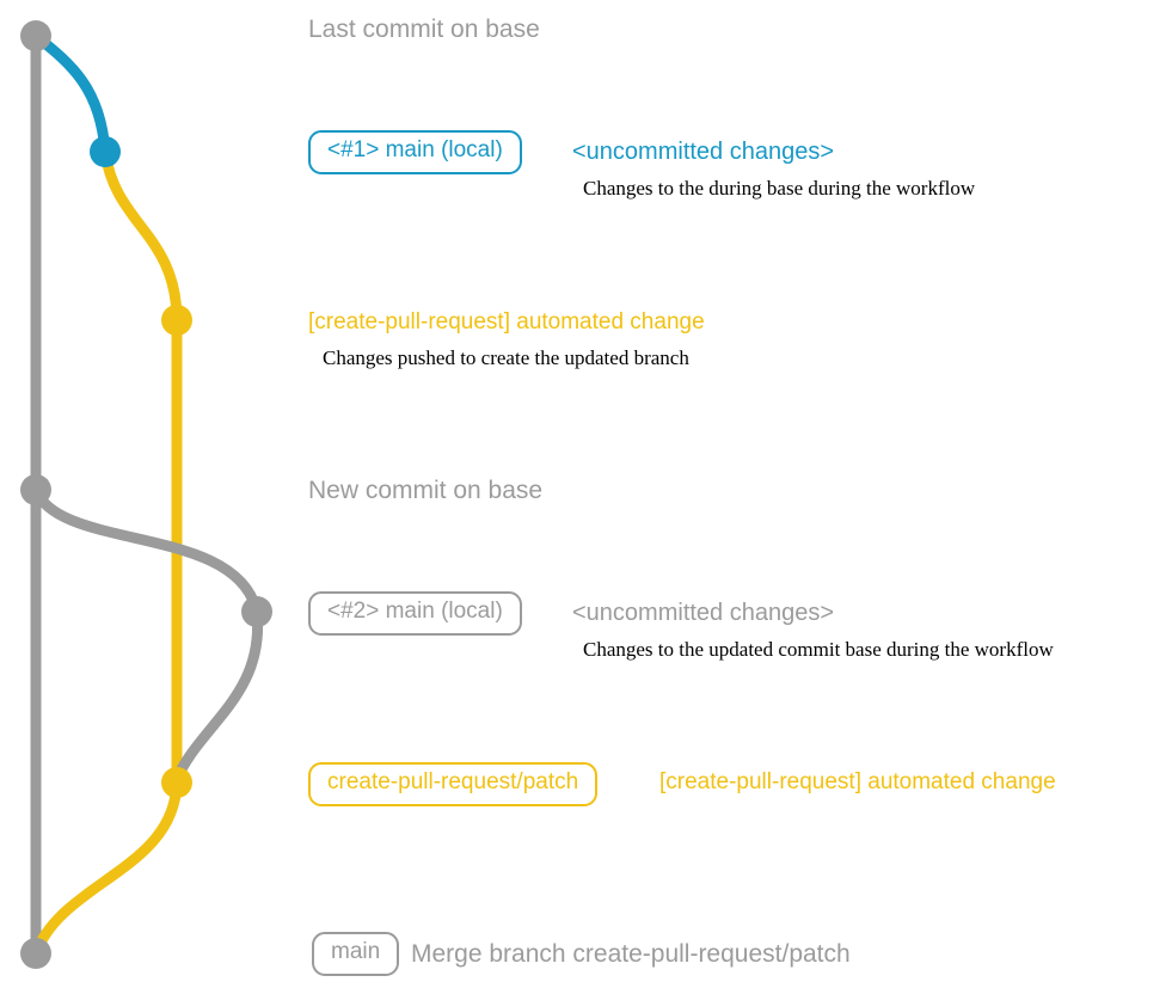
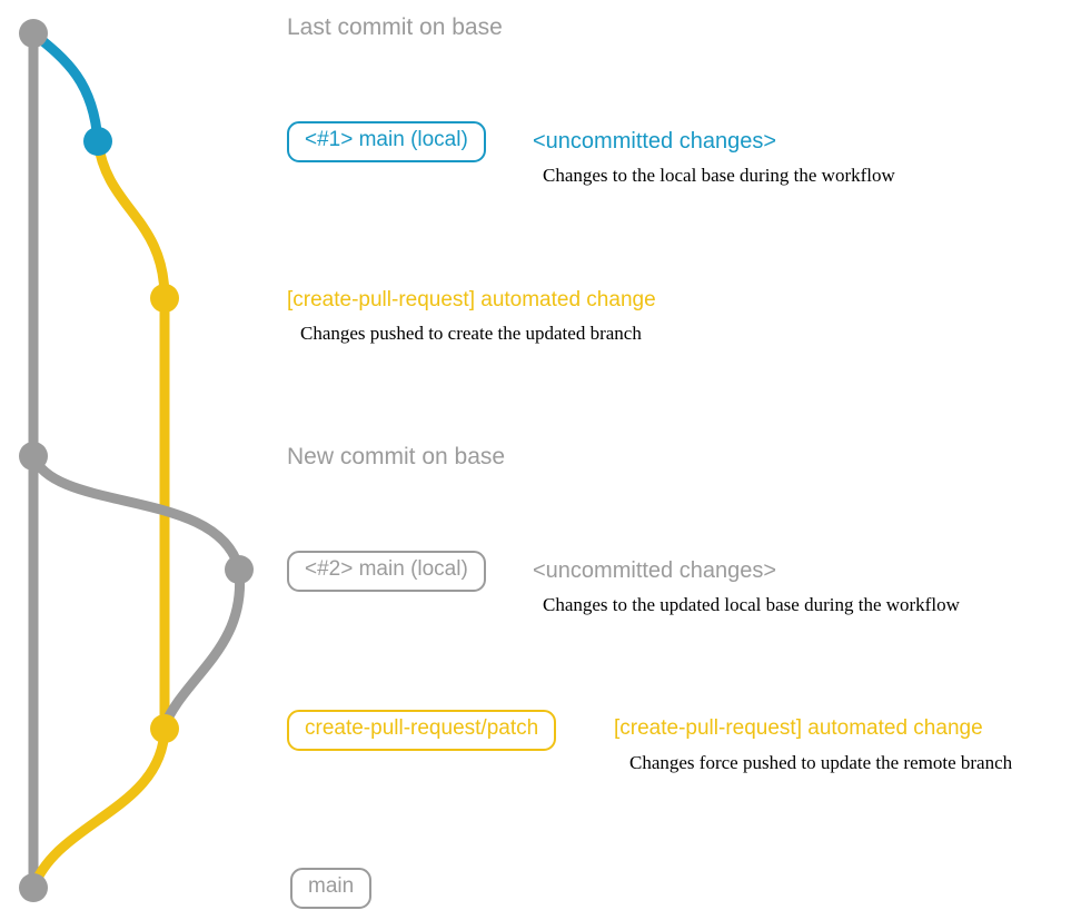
  Last commit on base
  <#1> main (local)
  <uncommitted changes>
- Changes to the during base during the workflow
+ Changes to the local base during the workflow
  [create-pull-request] automated change
  Changes pushed to create the updated branch
  New commit on base
  <#2> main (local)
  <uncommitted changes>
- Changes to the updated commit base during the workflow
+ Changes to the updated local base during the workflow
  create-pull-request/patch
  [create-pull-request] automated change
+ Changes force pushed to update the remote branch
  main
- Merge branch create-pull-request/patch
